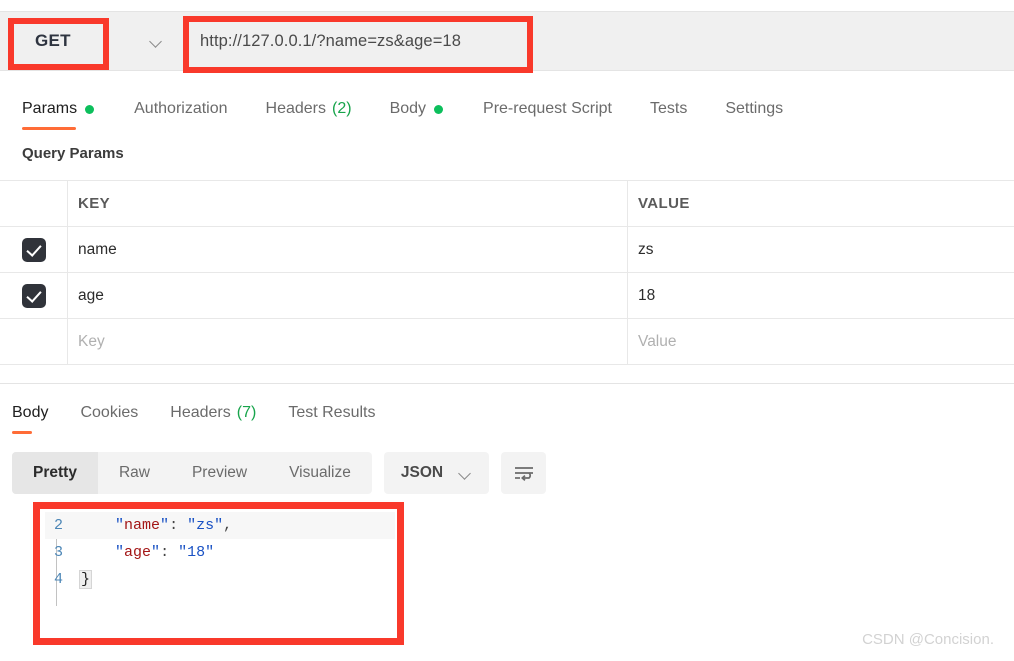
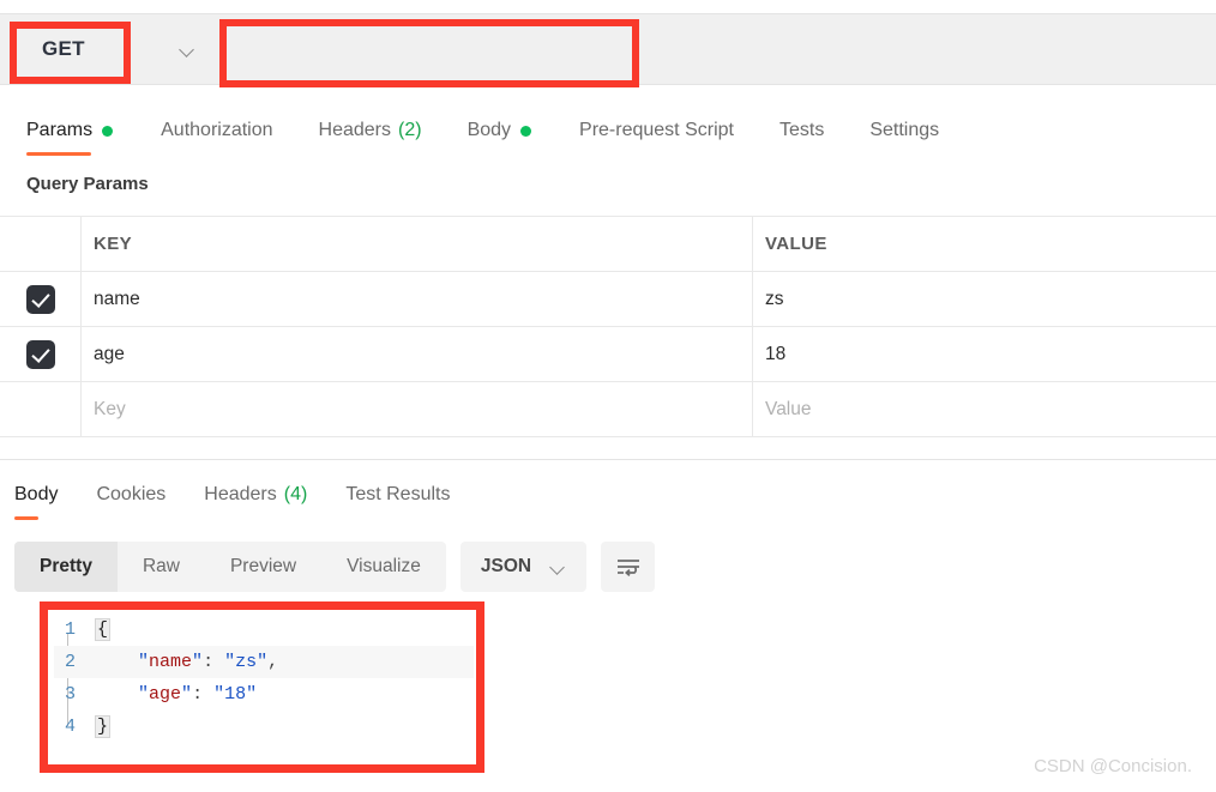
  GET
- http://127.0.0.1/?name=zs&age=18
  Params
  Authorization
  Headers
  (2)
  Body
  Pre-request Script
  Tests
  Settings
  Query Params
  KEY
  VALUE
  name
  zs
  age
  18
  Key
  Value
  Body
  Cookies
  Headers
- (7)
+ (4)
  Test Results
  Pretty
  Raw
  Preview
  Visualize
  JSON
+ 1
+ {
  2
  "name": "zs",
  3
  "age": "18"
  4
  }
  CSDN @Concision.
